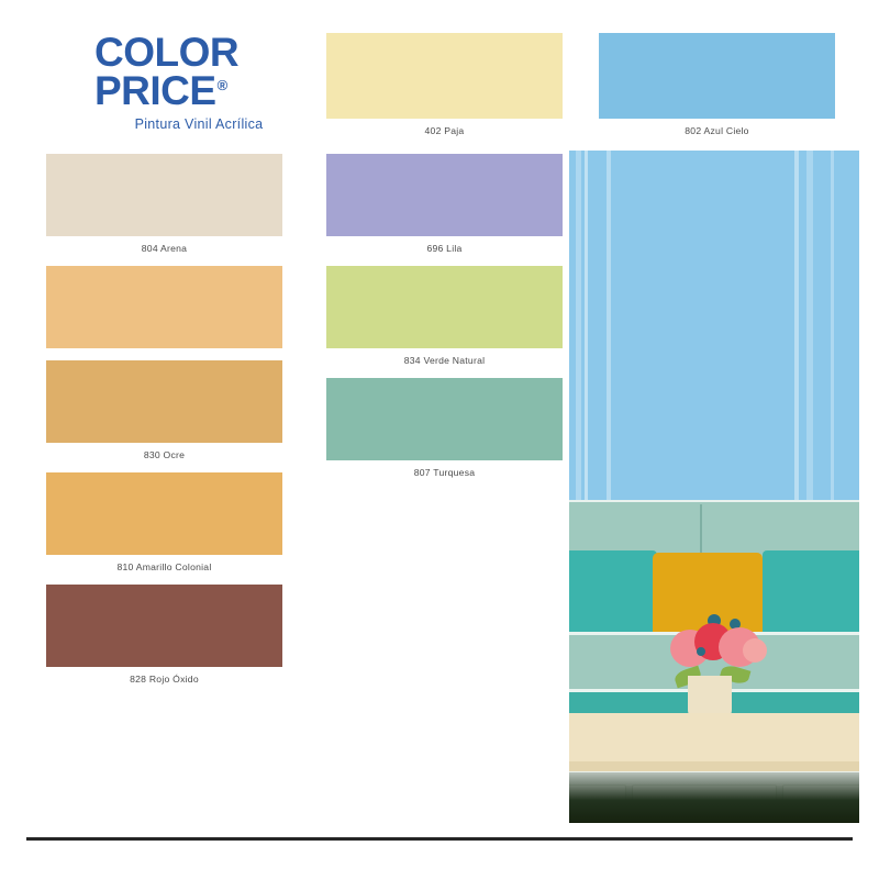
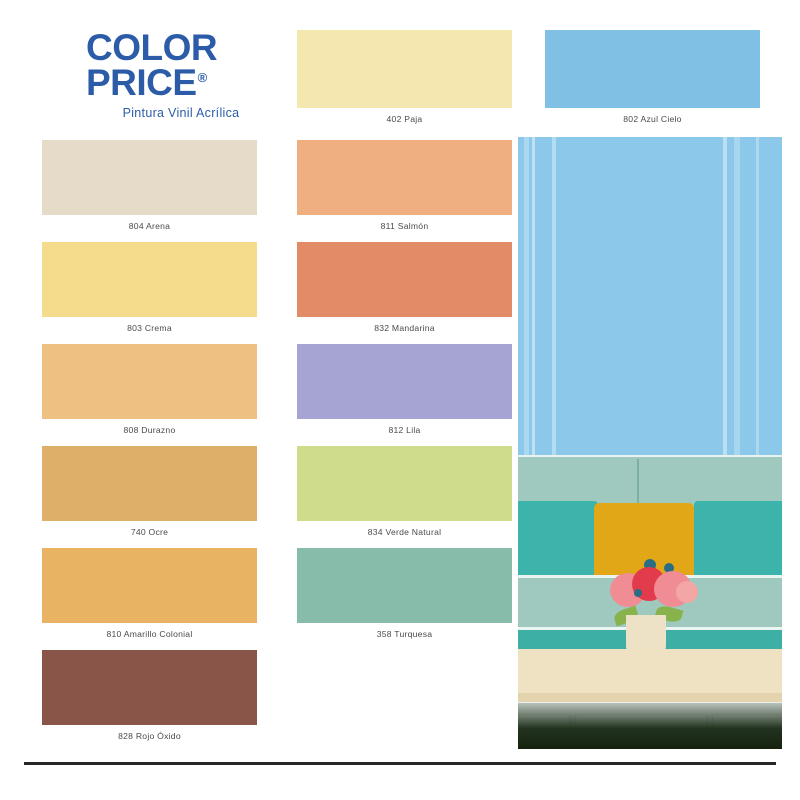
  COLOR
  PRICE®
  Pintura Vinil Acrílica
  402 Paja
  802 Azul Cielo
  804 Arena
+ 803 Crema
+ 808 Durazno
- 830 Ocre
+ 740 Ocre
  810 Amarillo Colonial
  828 Rojo Óxido
+ 811 Salmón
+ 832 Mandarina
- 696 Lila
+ 812 Lila
  834 Verde Natural
- 807 Turquesa
+ 358 Turquesa
